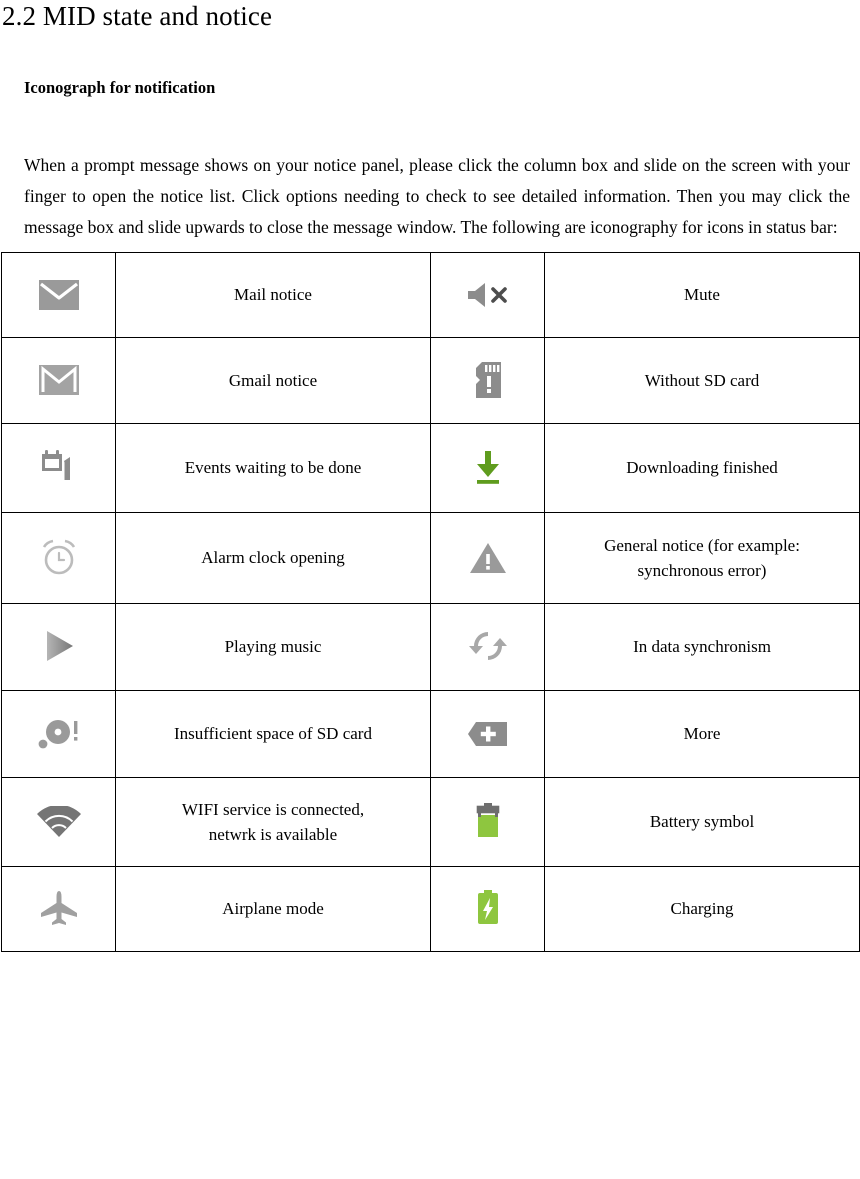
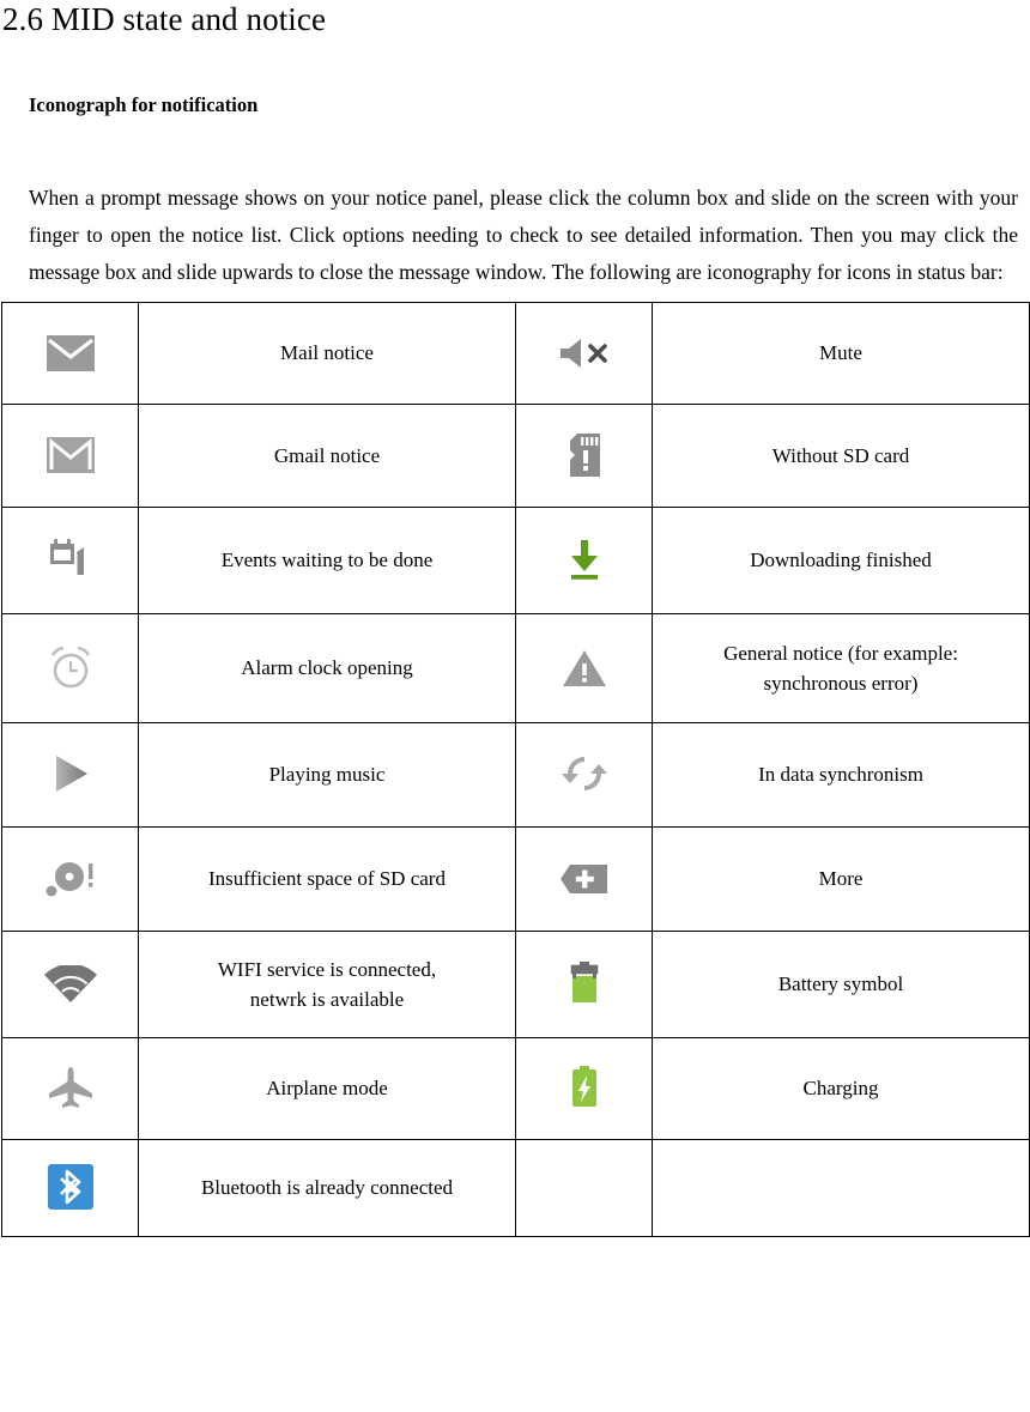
- 2.2 MID state and notice
+ 2.6 MID state and notice
  Iconograph for notification
  When a prompt message shows on your notice panel, please click the column box and slide on the screen with your finger to open the notice list. Click options needing to check to see detailed information. Then you may click the message box and slide upwards to close the message window. The following are iconography for icons in status bar:
  	Mail notice		Mute
  	Gmail notice		Without SD card
  	Events waiting to be done		Downloading finished
  	Alarm clock opening		General notice (for example: synchronous error)
  	Playing music		In data synchronism
  	Insufficient space of SD card		More
  	WIFI service is connected, netwrk is available		Battery symbol
  	Airplane mode		Charging
+ 	Bluetooth is already connected
